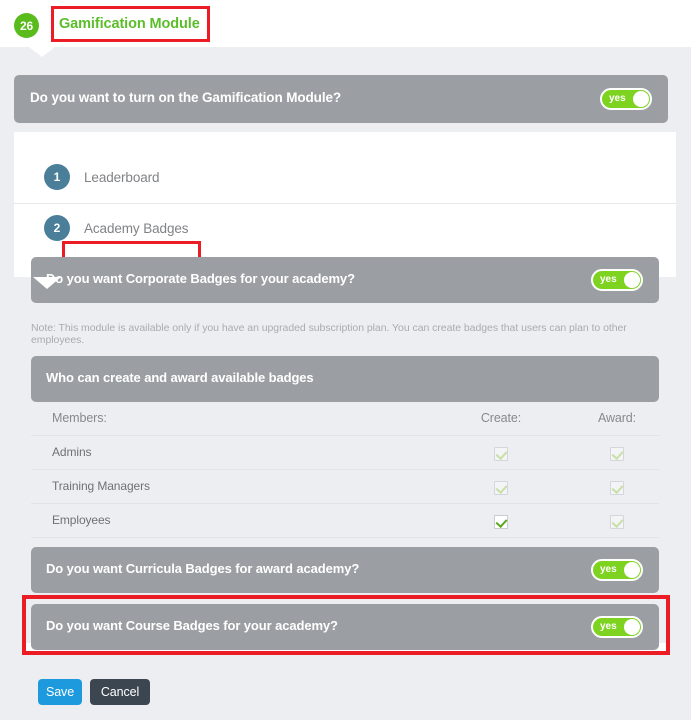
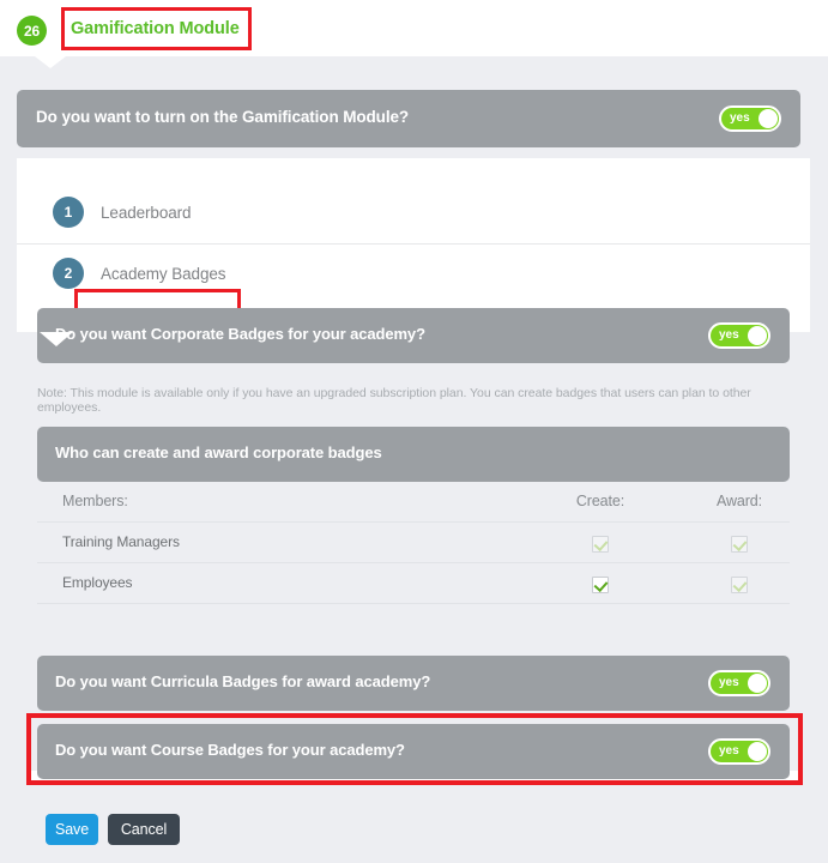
  26
  Gamification Module
  Do you want to turn on the Gamification Module?
  yes
  1
  Leaderboard
  2
  Academy Badges
  Do you want Corporate Badges for your academy?
  yes
  Note: This module is available only if you have an upgraded subscription plan. You can create badges that users can plan to other employees.
- Who can create and award available badges
+ Who can create and award corporate badges
  Members:
  Create:
  Award:
- Admins
  Training Managers
  Employees
  Do you want Curricula Badges for award academy?
  yes
  Do you want Course Badges for your academy?
  yes
  Save
  Cancel
